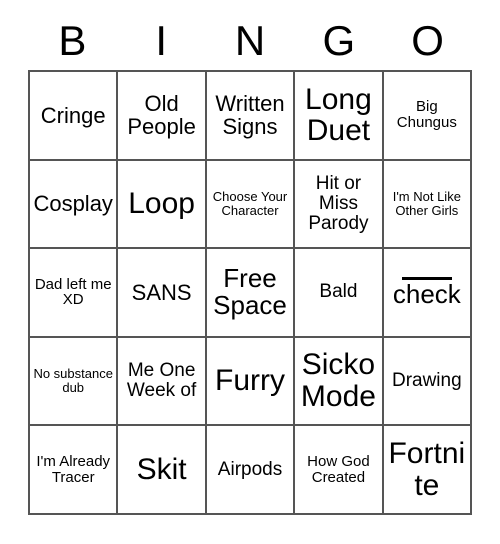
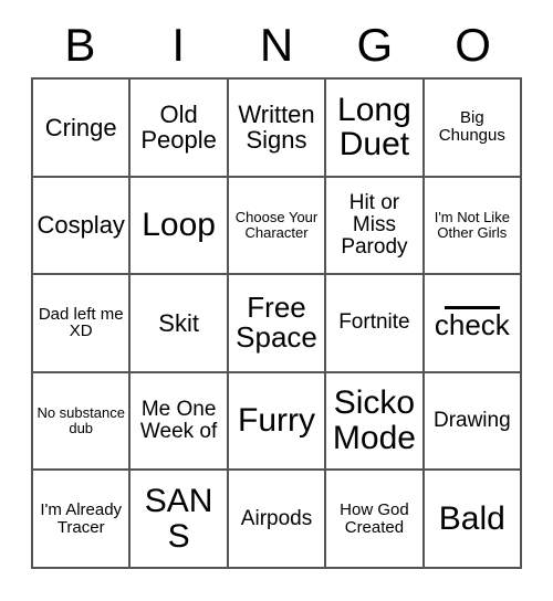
  B
  I
  N
  G
  O
  Cringe
  Old People
  Written Signs
  Long Duet
  Big Chungus
  Cosplay
  Loop
  Choose Your Character
  Hit or Miss Parody
  I'm Not Like Other Girls
  Dad left me XD
- SANS
+ Skit
  Free Space
- Bald
+ Fortnite
  check
  No substance dub
  Me One Week of
  Furry
  Sicko Mode
  Drawing
  I'm Already Tracer
- Skit
+ SANS
  Airpods
  How God Created
- Fortnite
+ Bald
